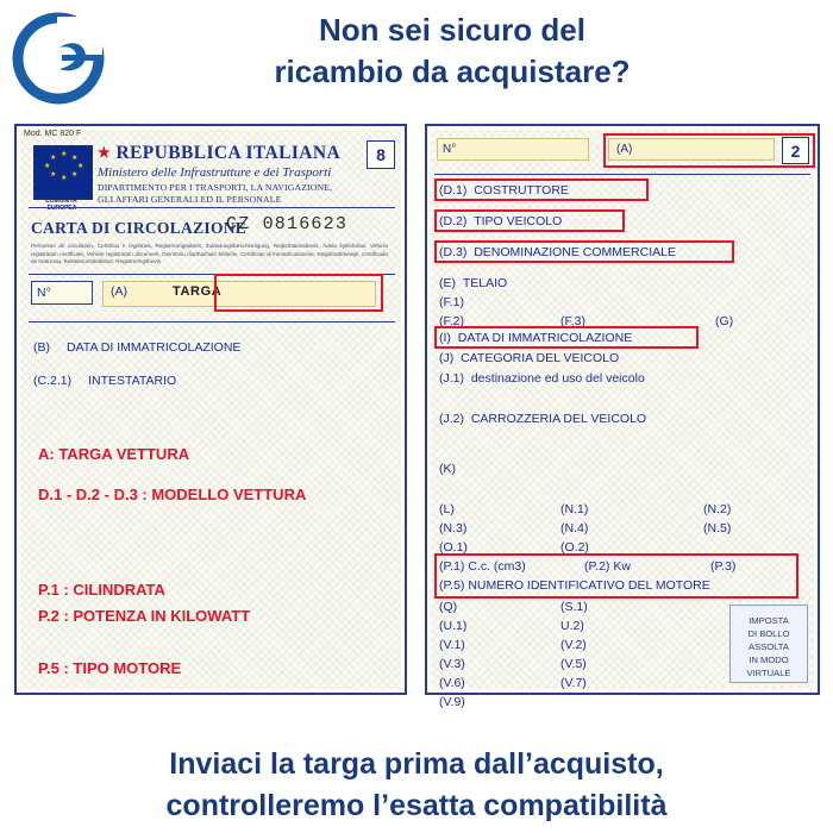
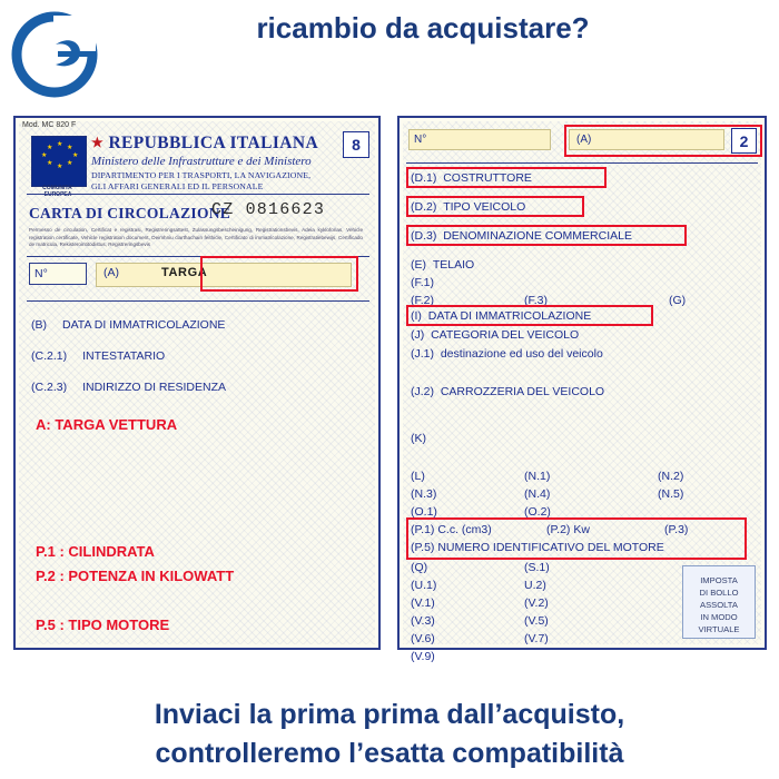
- Non sei sicuro del
  ricambio da acquistare?
  ★ REPUBBLICA ITALIANA
- Ministero delle Infrastrutture e dei Trasporti
+ Ministero delle Infrastrutture e dei Ministero
  DIPARTIMENTO PER I TRASPORTI, LA NAVIGAZIONE,
  GLI AFFARI GENERALI ED IL PERSONALE
  8
  CARTA DI CIRCOLAZIONE
  CZ 0816623
  N°
  (A)
  TARGA
  (B) DATA DI IMMATRICOLAZIONE
  (C.2.1) INTESTATARIO
+ (C.2.3) INDIRIZZO DI RESIDENZA
  A: TARGA VETTURA
- D.1 - D.2 - D.3 : MODELLO VETTURA
  P.1 : CILINDRATA
  P.2 : POTENZA IN KILOWATT
  P.5 : TIPO MOTORE
  N°
  (A)
  2
  (D.1) COSTRUTTORE
  (D.2) TIPO VEICOLO
  (D.3) DENOMINAZIONE COMMERCIALE
  (E) TELAIO
  (F.1)
  (F.2)
  (F.3)
  (G)
  (I) DATA DI IMMATRICOLAZIONE
  (J) CATEGORIA DEL VEICOLO
  (J.1) destinazione ed uso del veicolo
  (J.2) CARROZZERIA DEL VEICOLO
  (K)
  (L)
  (N.1)
  (N.2)
  (N.3)
  (N.4)
  (N.5)
  (O.1)
  (O.2)
  (P.1) C.c. (cm3)
  (P.2) Kw
  (P.3)
  (P.5) NUMERO IDENTIFICATIVO DEL MOTORE
  (Q)
  (S.1)
  (U.1)
  U.2)
  (V.1)
  (V.2)
  (V.3)
  (V.5)
  (V.6)
  (V.7)
  (V.9)
  IMPOSTA
  DI BOLLO
  ASSOLTA
  IN MODO
  VIRTUALE
- Inviaci la targa prima dall’acquisto,
+ Inviaci la prima prima dall’acquisto,
  controlleremo l’esatta compatibilità
